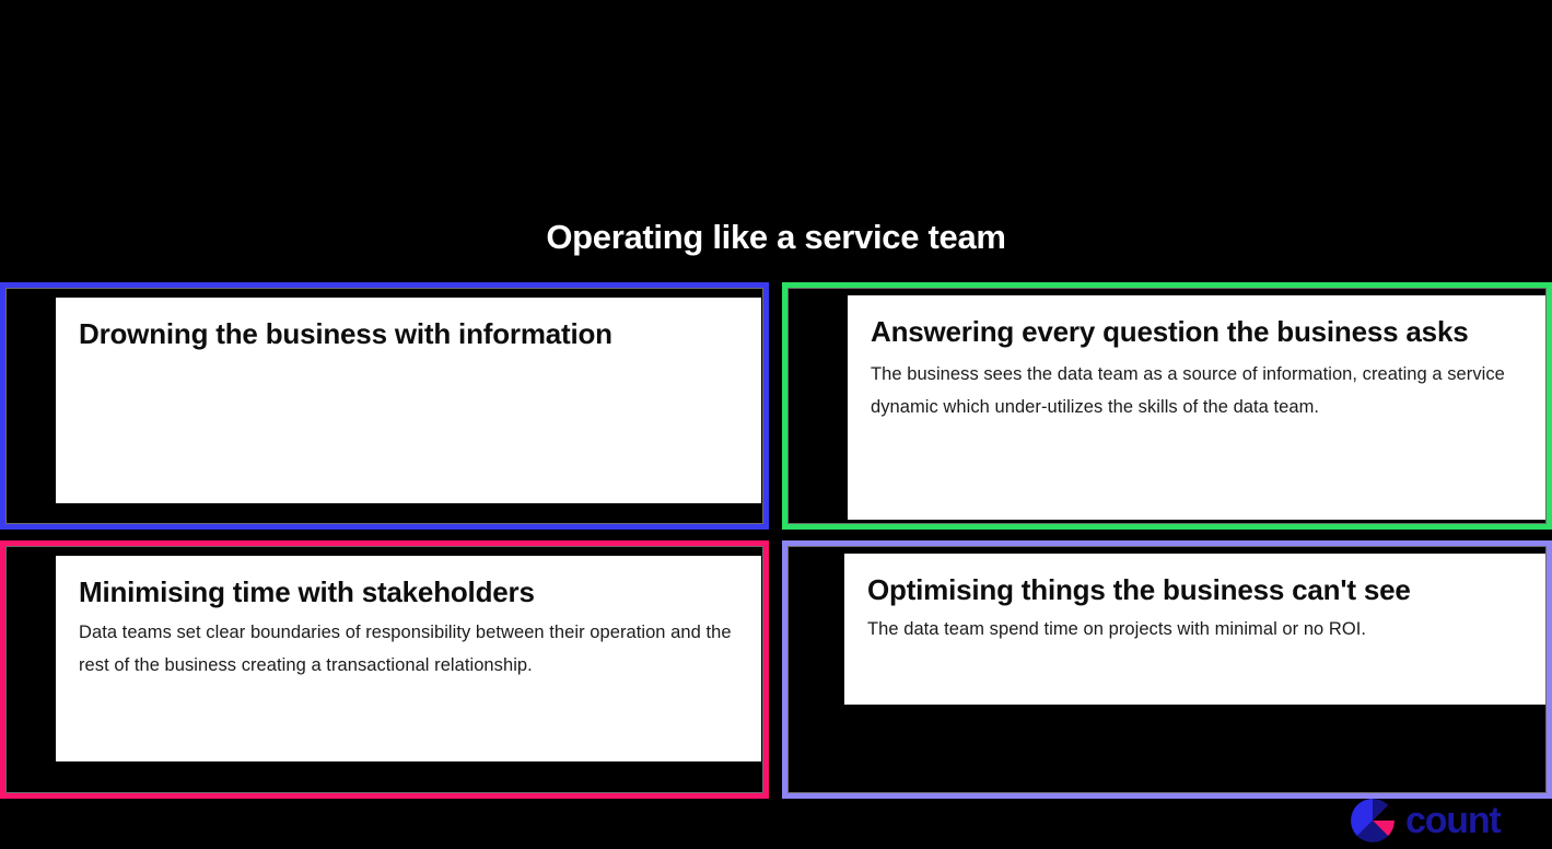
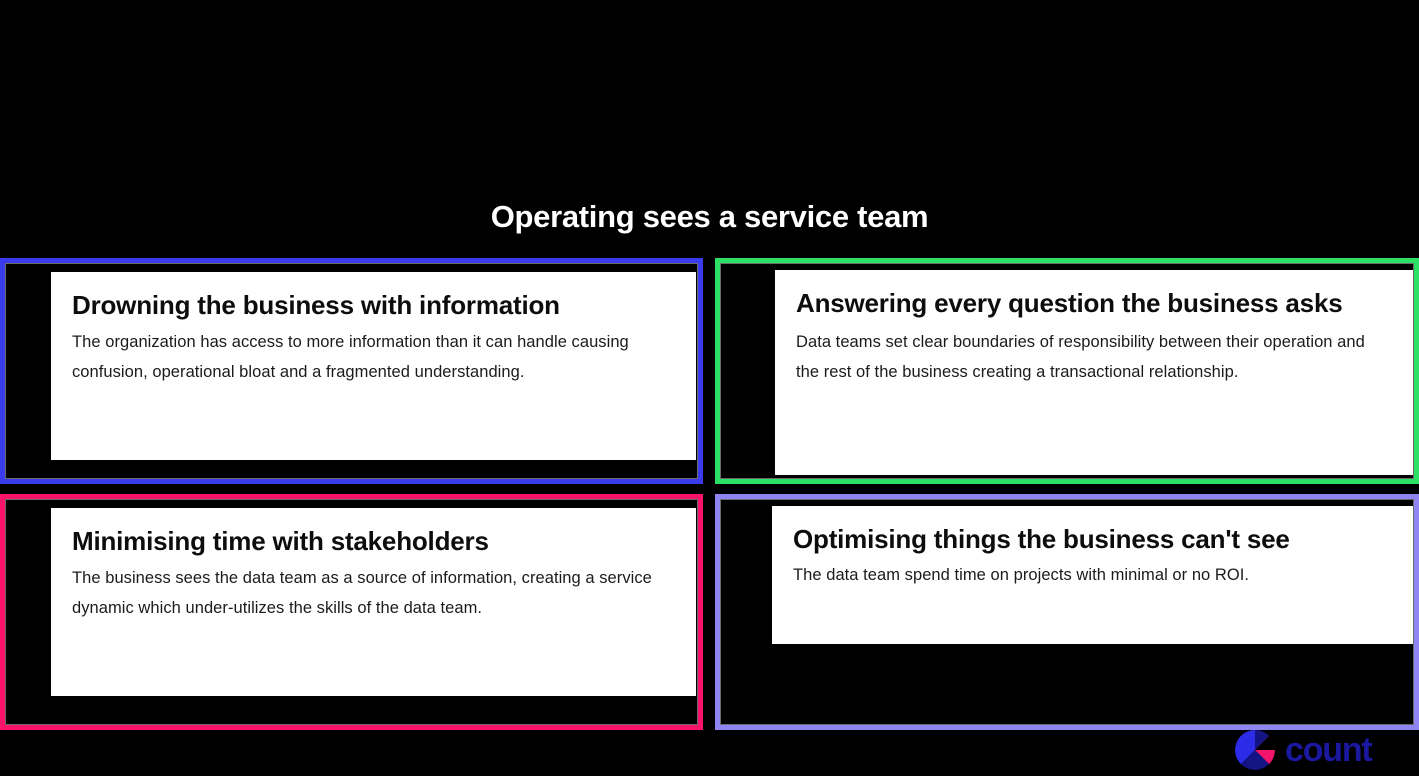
- Operating like a service team
+ Operating sees a service team
  Drowning the business with information
+ The organization has access to more information than it can handle causing confusion, operational bloat and a fragmented understanding.
  Answering every question the business asks
- The business sees the data team as a source of information, creating a service dynamic which under-utilizes the skills of the data team.
+ Data teams set clear boundaries of responsibility between their operation and the rest of the business creating a transactional relationship.
  Minimising time with stakeholders
- Data teams set clear boundaries of responsibility between their operation and the rest of the business creating a transactional relationship.
+ The business sees the data team as a source of information, creating a service dynamic which under-utilizes the skills of the data team.
  Optimising things the business can't see
  The data team spend time on projects with minimal or no ROI.
  count
